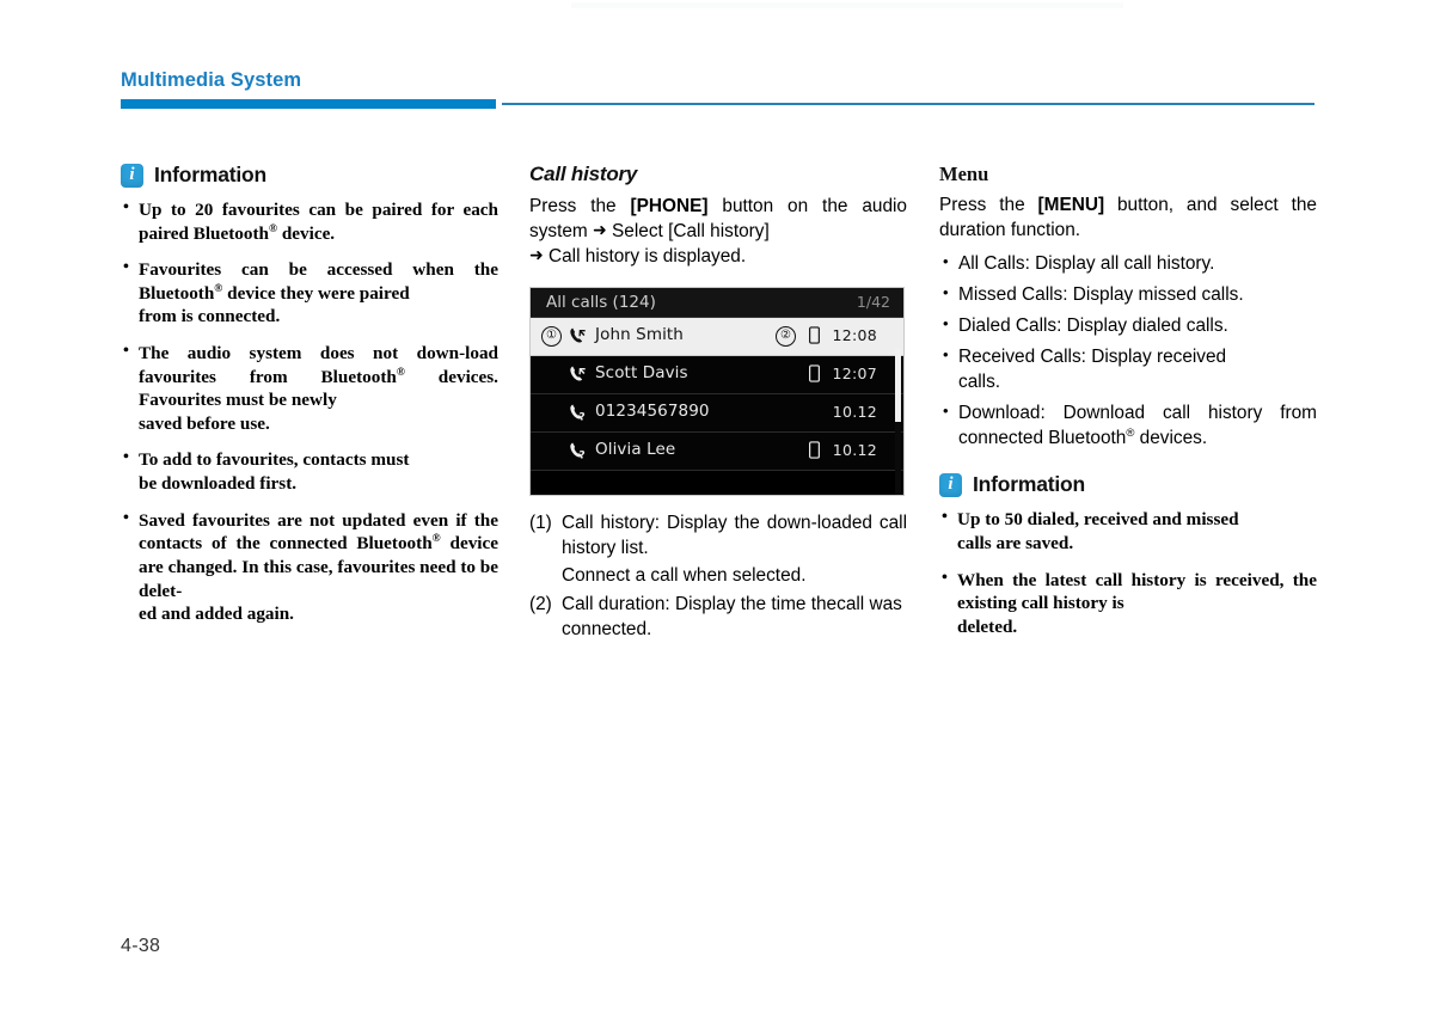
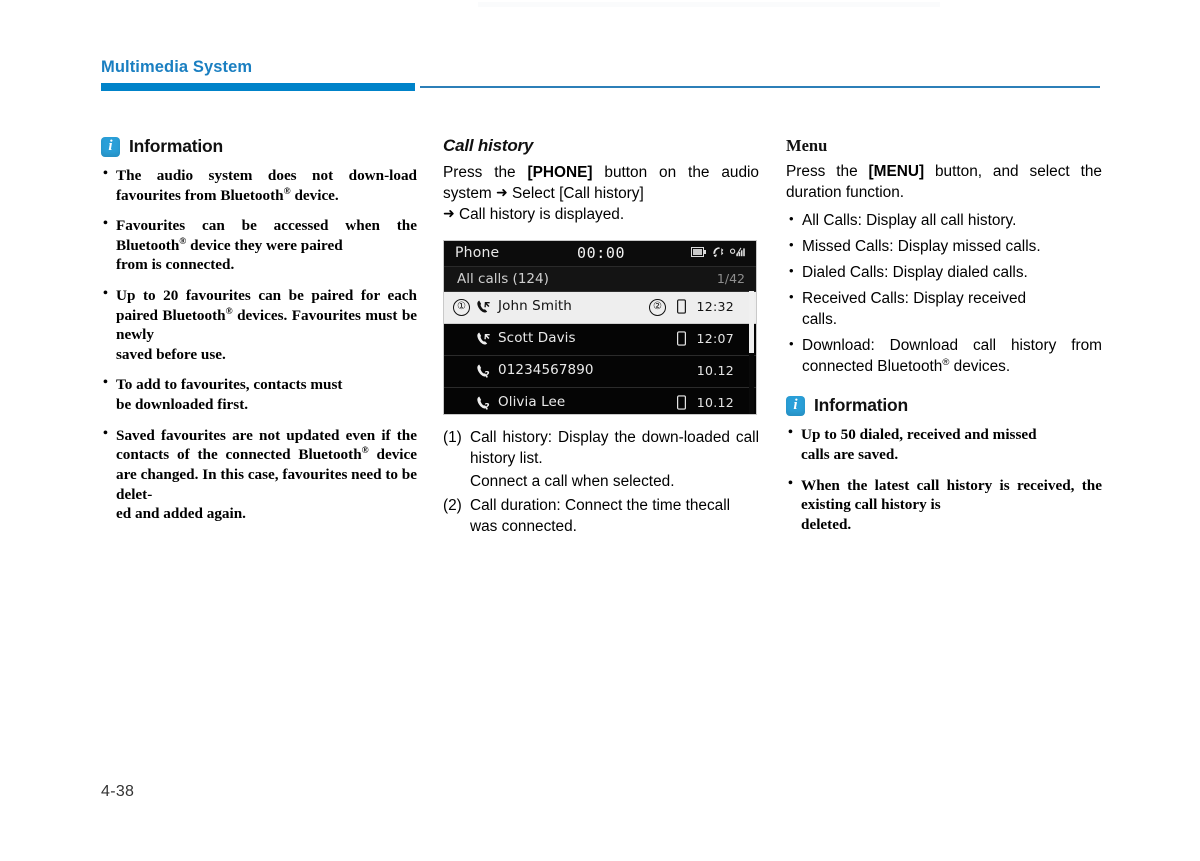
  Multimedia System
  i
  Information
- Up to 20 favourites can be paired for each paired Bluetooth® device.
+ The audio system does not down-load favourites from Bluetooth® device.
  Favourites can be accessed when the Bluetooth® device they were paired
  from is connected.
- The audio system does not down-load favourites from Bluetooth® devices. Favourites must be newly
+ Up to 20 favourites can be paired for each paired Bluetooth® devices. Favourites must be newly
  saved before use.
  To add to favourites, contacts must
  be downloaded first.
  Saved favourites are not updated even if the contacts of the connected Bluetooth® device are changed. In this case, favourites need to be delet-
  ed and added again.
  Call history
  Press the [PHONE] button on the audio system ➜ Select [Call history]
  ➜ Call history is displayed.
+ Phone
+ 00:00
  All calls (124)
  1/42
  ①
  John Smith
  ②
- 12:08
+ 12:32
  Scott Davis
  12:07
  ?
  01234567890
  10.12
  ?
  Olivia Lee
  10.12
  (1)
  Call history: Display the down-loaded call history list.
  Connect a call when selected.
  (2)
- Call duration: Display the time thecall was connected.
+ Call duration: Connect the time thecall was connected.
  Menu
  Press the [MENU] button, and select the duration function.
  All Calls: Display all call history.
  Missed Calls: Display missed calls.
  Dialed Calls: Display dialed calls.
  Received Calls: Display received
  calls.
  Download: Download call history from connected Bluetooth® devices.
  i
  Information
  Up to 50 dialed, received and missed
  calls are saved.
  When the latest call history is received, the existing call history is
  deleted.
  4-38
